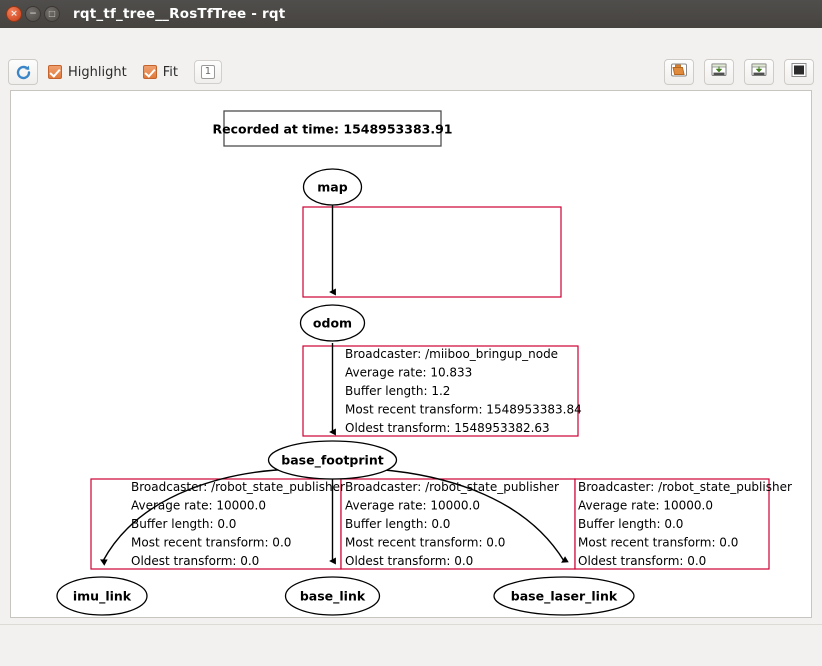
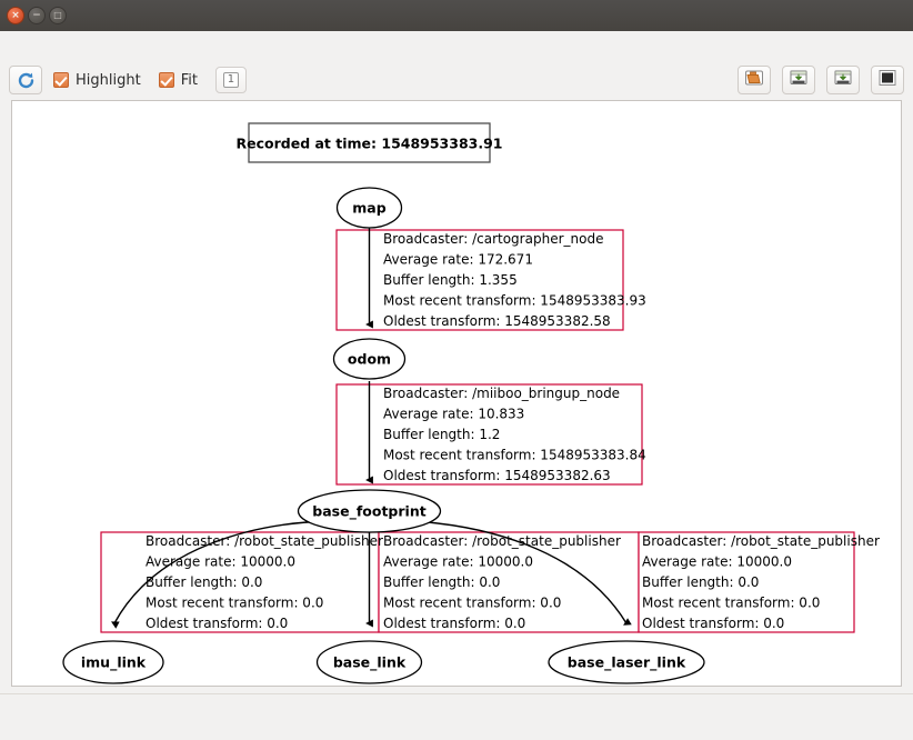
  ×
  −
  □
- rqt_tf_tree__RosTfTree - rqt
  Highlight
  Fit
  1
  Recorded at time: 1548953383.91
+ Broadcaster: /cartographer_node Average rate: 172.671 Buffer length: 1.355 Most recent transform: 1548953383.93 Oldest transform: 1548953382.58
  Broadcaster: /miiboo_bringup_node Average rate: 10.833 Buffer length: 1.2 Most recent transform: 1548953383.84 Oldest transform: 1548953382.63
  Broadcaster: /robot_state_publisher Average rate: 10000.0 Buffer length: 0.0 Most recent transform: 0.0 Oldest transform: 0.0
  Broadcaster: /robot_state_publisher Average rate: 10000.0 Buffer length: 0.0 Most recent transform: 0.0 Oldest transform: 0.0
  Broadcaster: /robot_state_publisher Average rate: 10000.0 Buffer length: 0.0 Most recent transform: 0.0 Oldest transform: 0.0
  map
  odom
  base_footprint
  imu_link
  base_link
  base_laser_link
